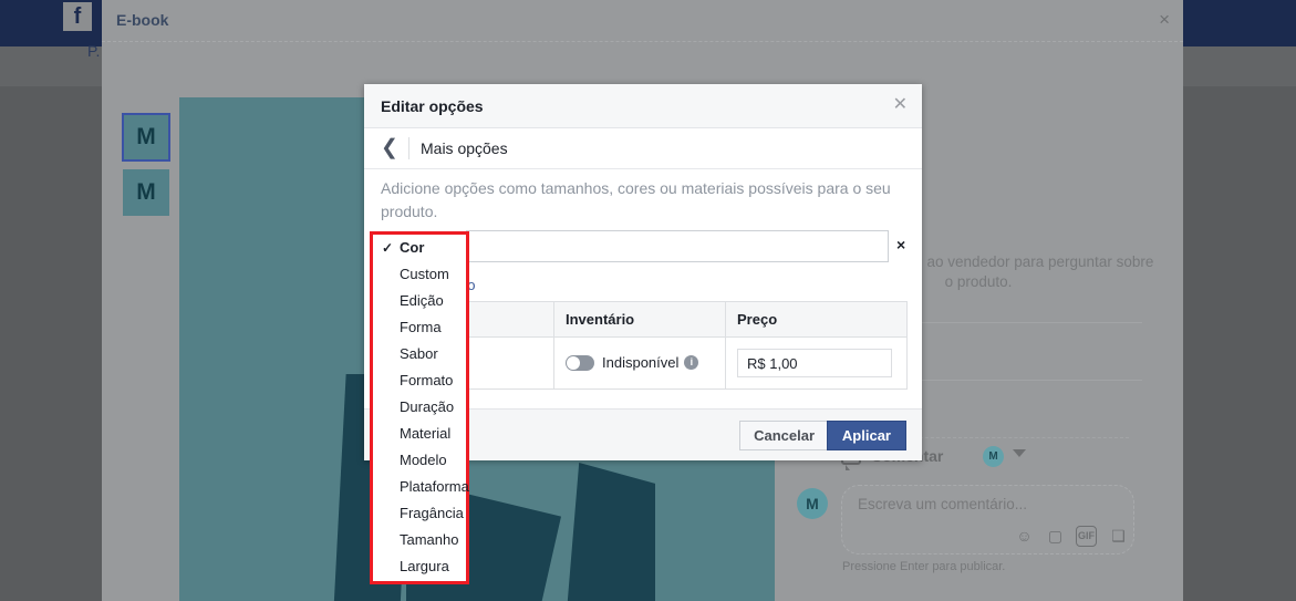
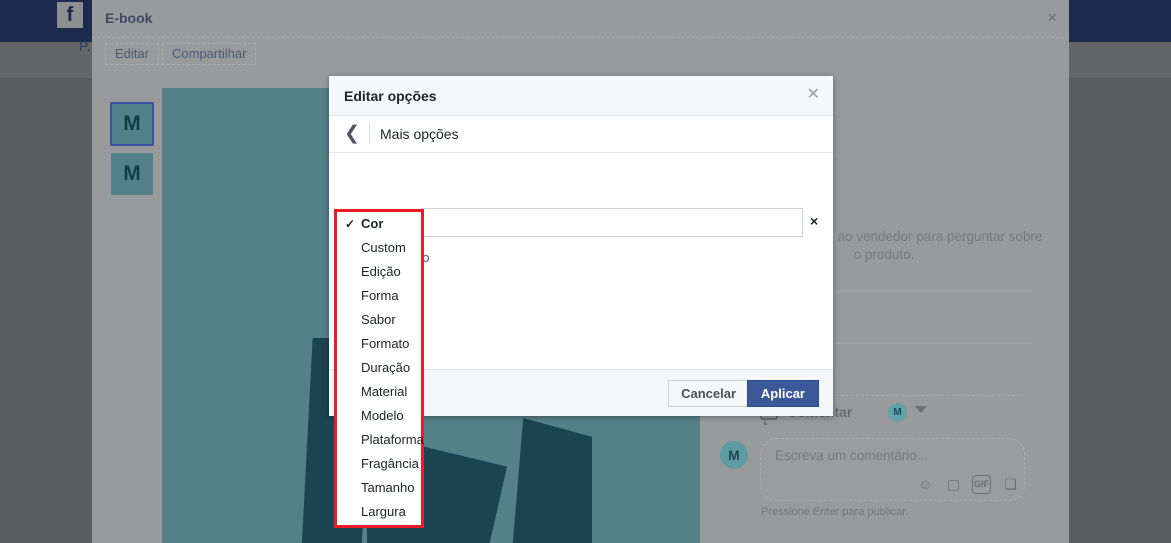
  f
  P.
  E-book
  ×
+ Editar
+ Compartilhar
  M
  M
  ao vendedor para perguntar sobre o produto.
  M
  M
  Escreva um comentário...
  ☺
  ▢
  GIF
  ❑
  Pressione Enter para publicar.
  Editar opções
  ✕
  ❮
  Mais opções
- Adicione opções como tamanhos, cores ou materiais possíveis para o seu produto.
  ×
- 	Inventário	Preço
- 	Indisponível i	R$ 1,00
  Cancelar
  Aplicar
  Cor
  Custom
  Edição
  Forma
  Sabor
  Formato
  Duração
  Material
  Modelo
  Plataforma
  Fragância
  Tamanho
  Largura
